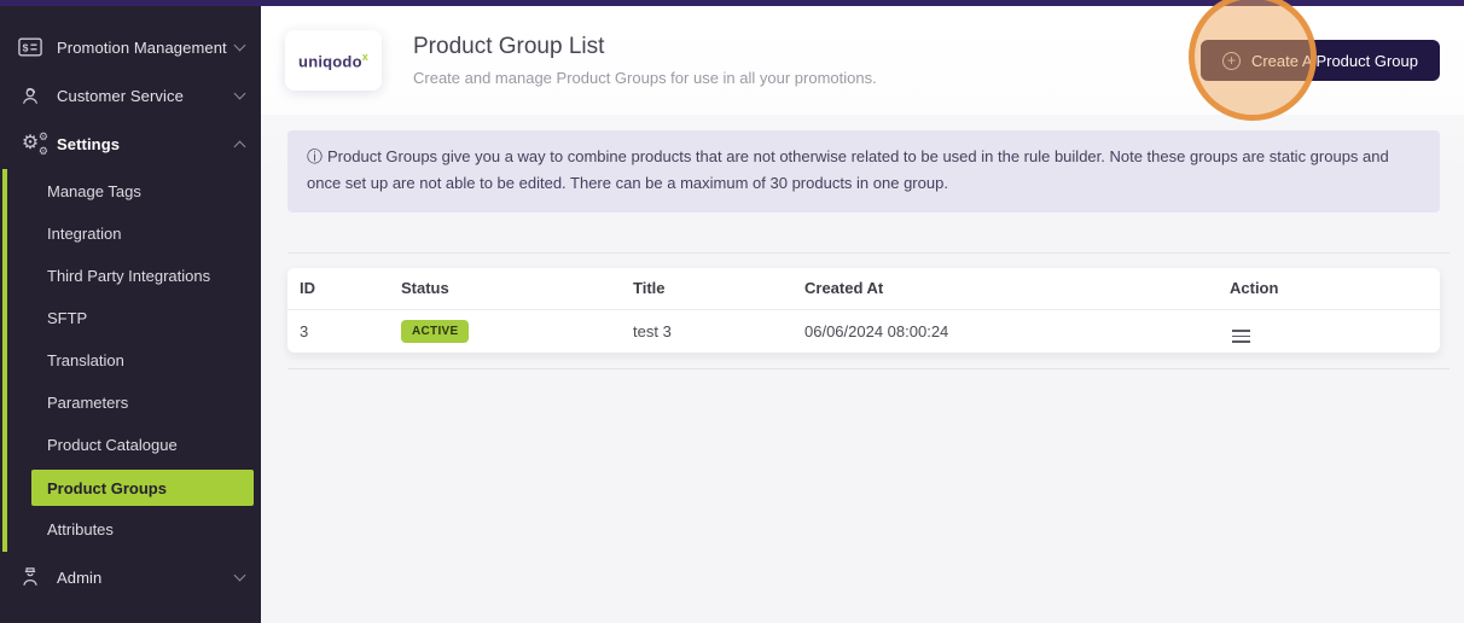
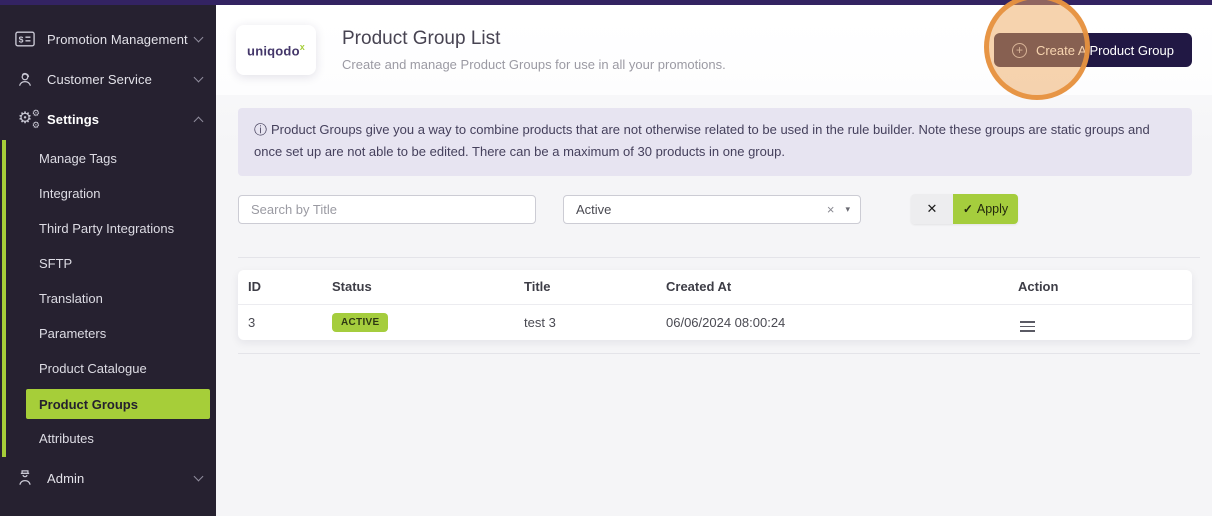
  $
  Promotion Management
  Customer Service
  ⚙
  ⚙
  ⚙
  Settings
  Manage Tags
  Integration
  Third Party Integrations
  SFTP
  Translation
  Parameters
  Product Catalogue
  Product Groups
  Attributes
  Admin
  uniqodox
  Product Group List
  Create and manage Product Groups for use in all your promotions.
  Create A Product Group
  ⓘ Product Groups give you a way to combine products that are not otherwise related to be used in the rule builder. Note these groups are static groups and once set up are not able to be edited. There can be a maximum of 30 products in one group.
+ Search by Title
+ Active
+ ×
+ ▾
+ ✕
+ ✓
+ Apply
  ID	Status	Title	Created At	Action
  3	ACTIVE	test 3	06/06/2024 08:00:24
